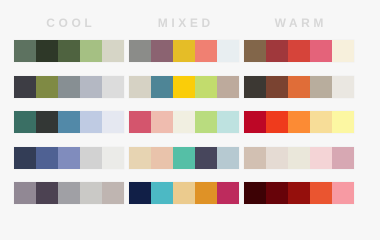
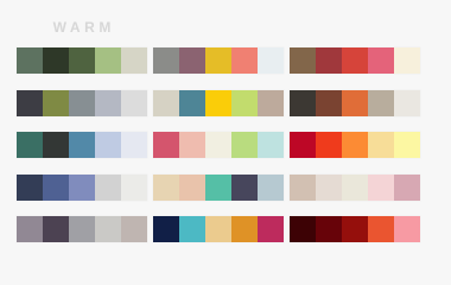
- COOL
- MIXED
  WARM
